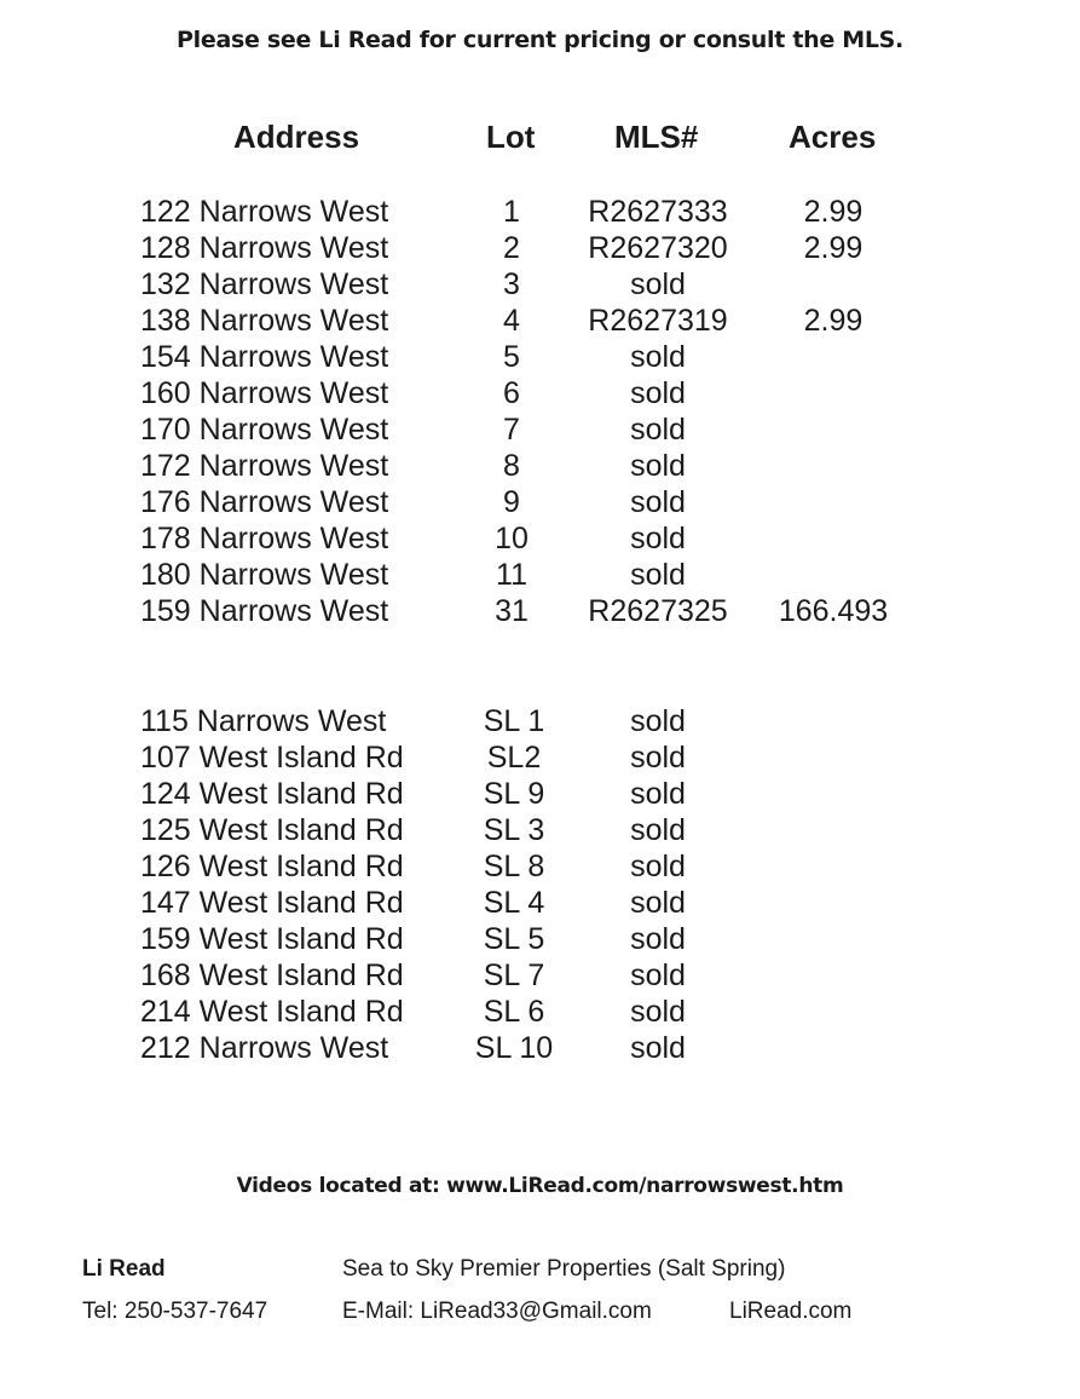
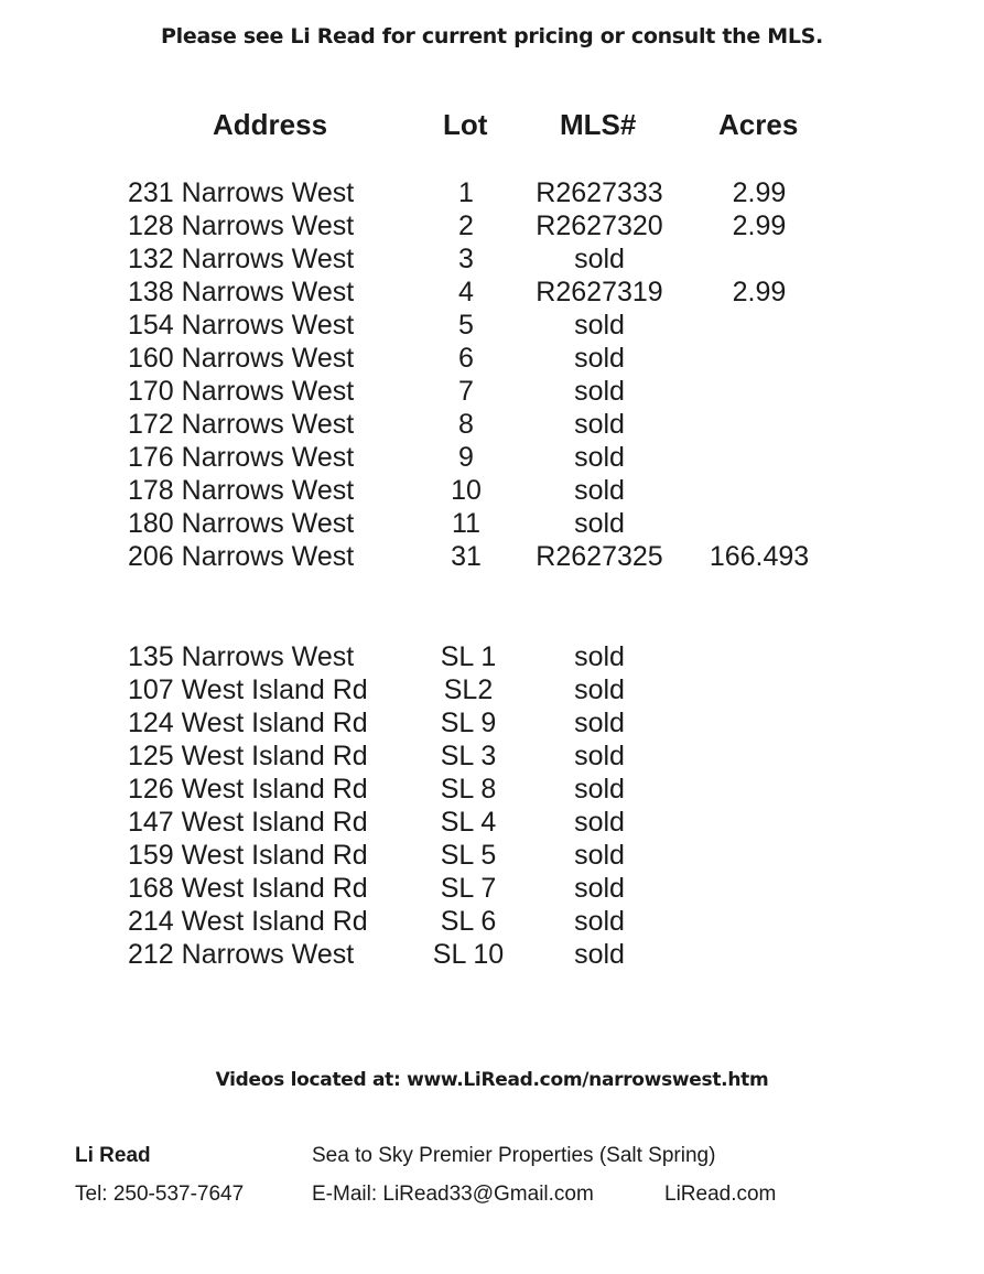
  Please see Li Read for current pricing or consult the MLS.
  Address
  Lot
  MLS#
  Acres
- 122 Narrows West
+ 231 Narrows West
  1
  R2627333
  2.99
  128 Narrows West
  2
  R2627320
  2.99
  132 Narrows West
  3
  sold
  138 Narrows West
  4
  R2627319
  2.99
  154 Narrows West
  5
  sold
  160 Narrows West
  6
  sold
  170 Narrows West
  7
  sold
  172 Narrows West
  8
  sold
  176 Narrows West
  9
  sold
  178 Narrows West
  10
  sold
  180 Narrows West
  11
  sold
- 159 Narrows West
+ 206 Narrows West
  31
  R2627325
  166.493
- 115 Narrows West
+ 135 Narrows West
  SL 1
  sold
  107 West Island Rd
  SL2
  sold
  124 West Island Rd
  SL 9
  sold
  125 West Island Rd
  SL 3
  sold
  126 West Island Rd
  SL 8
  sold
  147 West Island Rd
  SL 4
  sold
  159 West Island Rd
  SL 5
  sold
  168 West Island Rd
  SL 7
  sold
  214 West Island Rd
  SL 6
  sold
  212 Narrows West
  SL 10
  sold
  Videos located at: www.LiRead.com/narrowswest.htm
  Li Read
  Sea to Sky Premier Properties (Salt Spring)
  Tel: 250-537-7647
  E-Mail: LiRead33@Gmail.com
  LiRead.com
